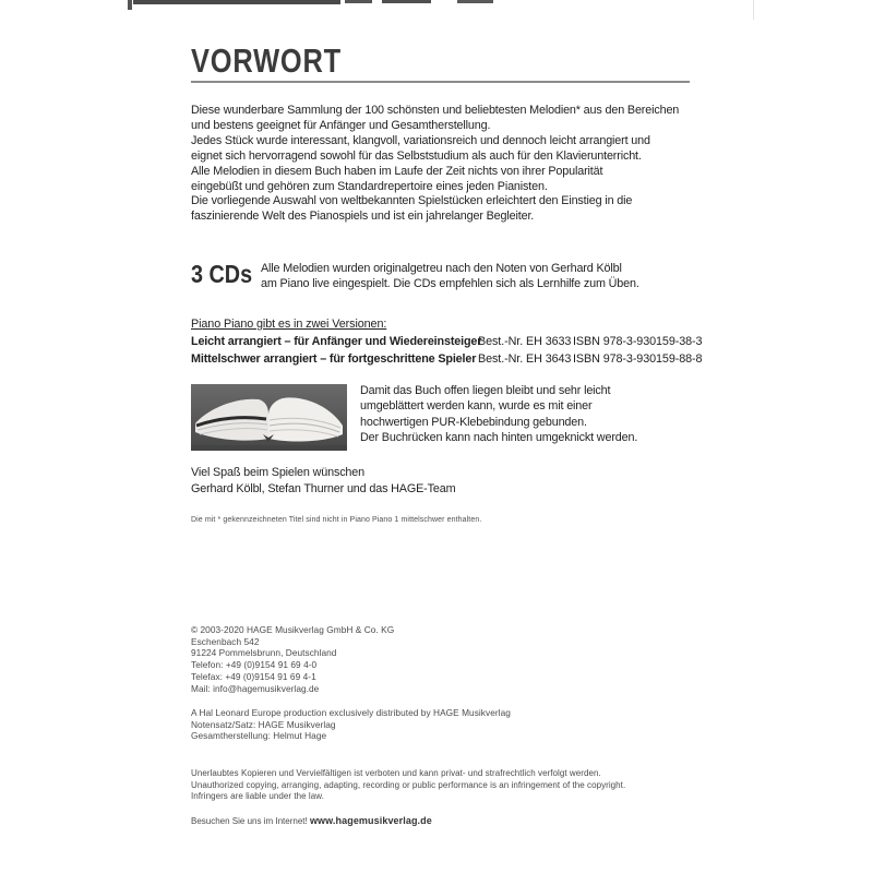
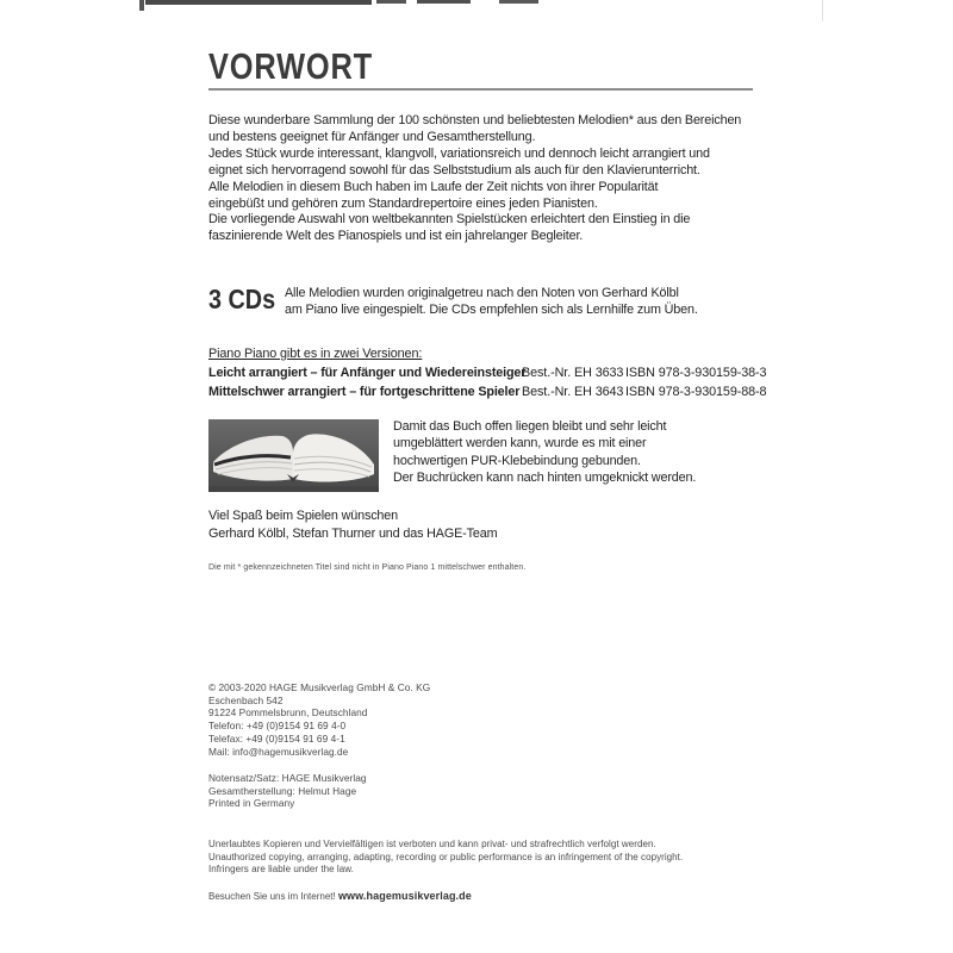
  VORWORT
  Diese wunderbare Sammlung der 100 schönsten und beliebtesten Melodien* aus den Bereichen
  und bestens geeignet für Anfänger und Gesamtherstellung.
  Jedes Stück wurde interessant, klangvoll, variationsreich und dennoch leicht arrangiert und
  eignet sich hervorragend sowohl für das Selbststudium als auch für den Klavierunterricht.
  Alle Melodien in diesem Buch haben im Laufe der Zeit nichts von ihrer Popularität
  eingebüßt und gehören zum Standardrepertoire eines jeden Pianisten.
  Die vorliegende Auswahl von weltbekannten Spielstücken erleichtert den Einstieg in die
  faszinierende Welt des Pianospiels und ist ein jahrelanger Begleiter.
  3 CDs
  Alle Melodien wurden originalgetreu nach den Noten von Gerhard Kölbl
  am Piano live eingespielt. Die CDs empfehlen sich als Lernhilfe zum Üben.
  Piano Piano gibt es in zwei Versionen:
  Leicht arrangiert – für Anfänger und Wiedereinsteiger
  Best.-Nr. EH 3633
  ISBN 978-3-930159-38-3
  Mittelschwer arrangiert – für fortgeschrittene Spieler
  Best.-Nr. EH 3643
  ISBN 978-3-930159-88-8
  Damit das Buch offen liegen bleibt und sehr leicht
  umgeblättert werden kann, wurde es mit einer
  hochwertigen PUR-Klebebindung gebunden.
  Der Buchrücken kann nach hinten umgeknickt werden.
  Viel Spaß beim Spielen wünschen
  Gerhard Kölbl, Stefan Thurner und das HAGE-Team
  © 2003-2020 HAGE Musikverlag GmbH & Co. KG
  Eschenbach 542
  91224 Pommelsbrunn, Deutschland
  Telefon: +49 (0)9154 91 69 4-0
  Telefax: +49 (0)9154 91 69 4-1
  Mail: info@hagemusikverlag.de
- A Hal Leonard Europe production exclusively distributed by HAGE Musikverlag
  Notensatz/Satz: HAGE Musikverlag
  Gesamtherstellung: Helmut Hage
+ Printed in Germany
  Unerlaubtes Kopieren und Vervielfältigen ist verboten und kann privat- und strafrechtlich verfolgt werden.
  Unauthorized copying, arranging, adapting, recording or public performance is an infringement of the copyright.
  Infringers are liable under the law.
  Besuchen Sie uns im Internet! www.hagemusikverlag.de
